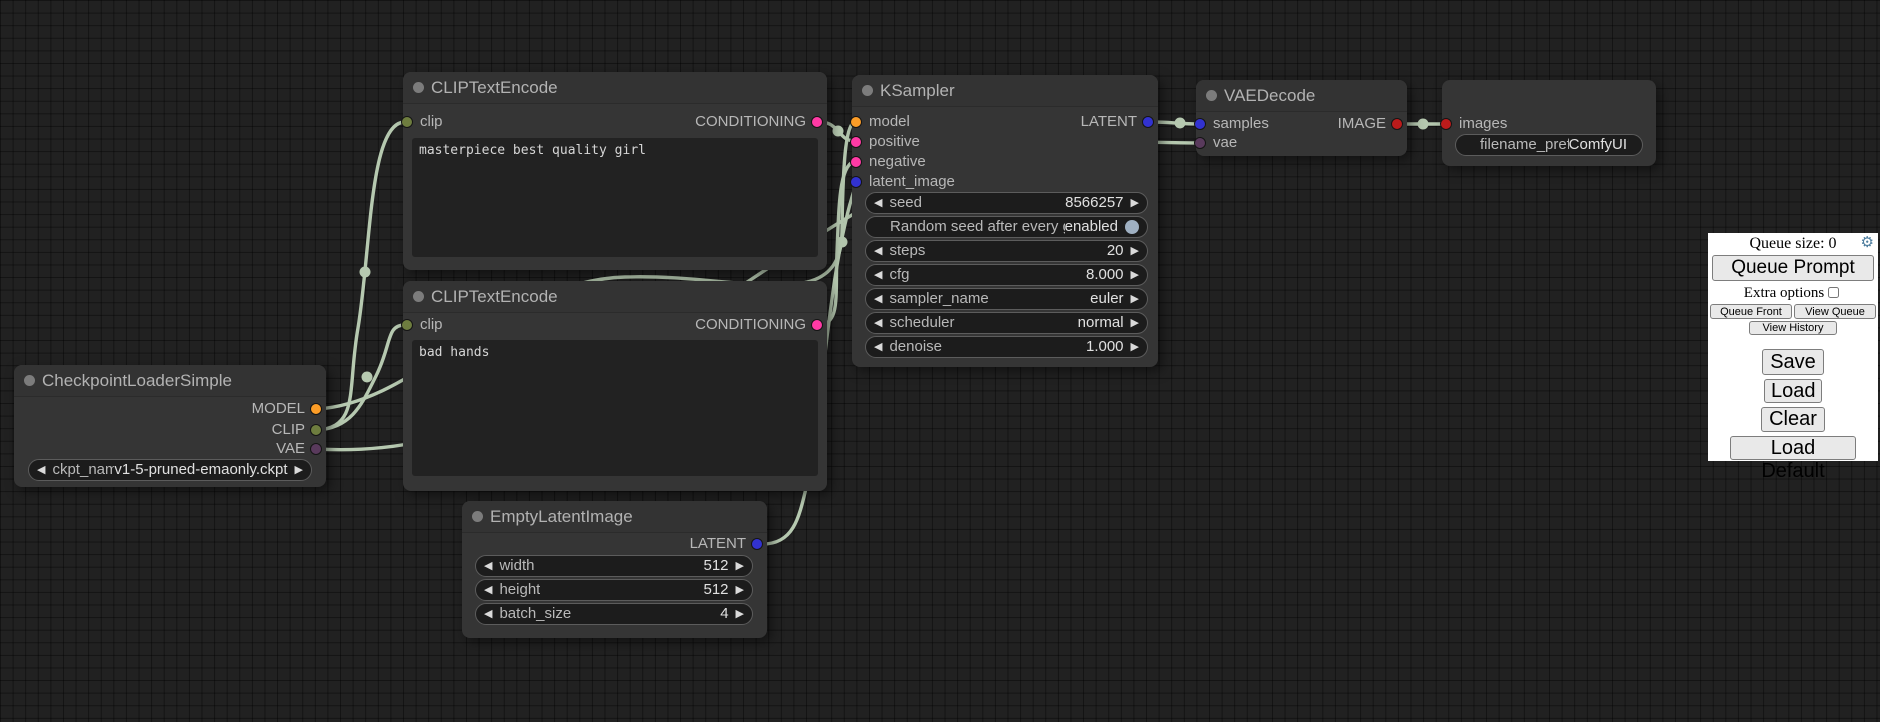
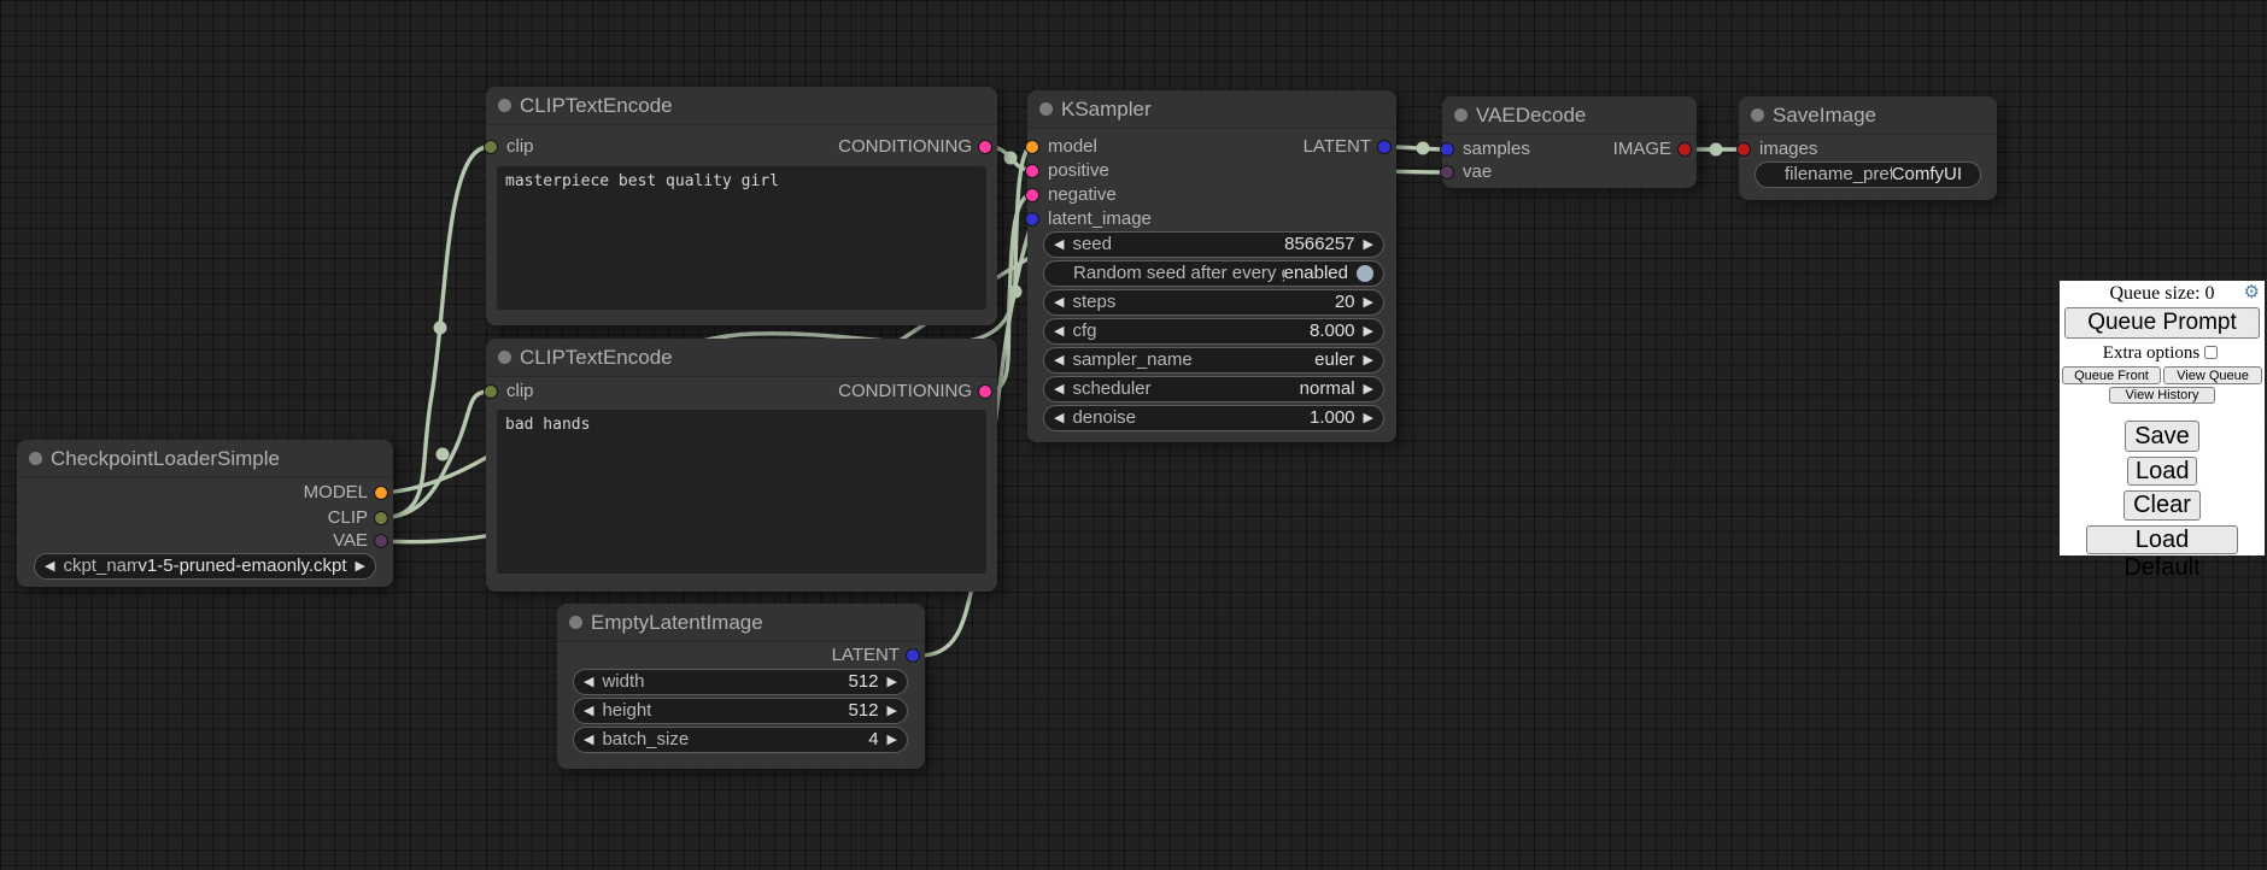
  CheckpointLoaderSimple
  MODEL
  CLIP
  VAE
  ◀
  ckpt_nam
  v1-5-pruned-emaonly.ckpt
  ▶
  CLIPTextEncode
  clip
  CONDITIONING
  masterpiece best quality girl
  CLIPTextEncode
  clip
  CONDITIONING
  bad hands
  KSampler
  model
  positive
  negative
  latent_image
  LATENT
  ◀
  seed
  8566257
  ▶
  Random seed after every
  enabled
  ◀
  steps
  20
  ▶
  ◀
  cfg
  8.000
  ▶
  ◀
  sampler_name
  euler
  ▶
  ◀
  scheduler
  normal
  ▶
  ◀
  denoise
  1.000
  ▶
  VAEDecode
  samples
  vae
  IMAGE
+ SaveImage
  images
  filename_pre
  ComfyUI
  EmptyLatentImage
  LATENT
  ◀
  width
  512
  ▶
  ◀
  height
  512
  ▶
  ◀
  batch_size
  4
  ▶
  Queue size: 0
  ⚙
  Queue Prompt
  Extra options
  Queue Front
  View Queue
  View History
  Save
  Load
  Clear
  Load Default
